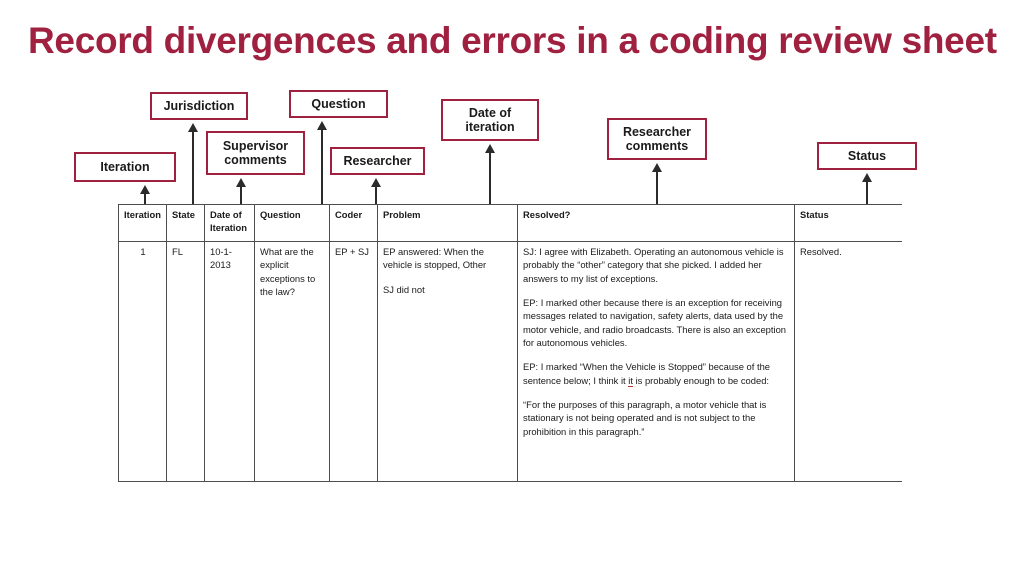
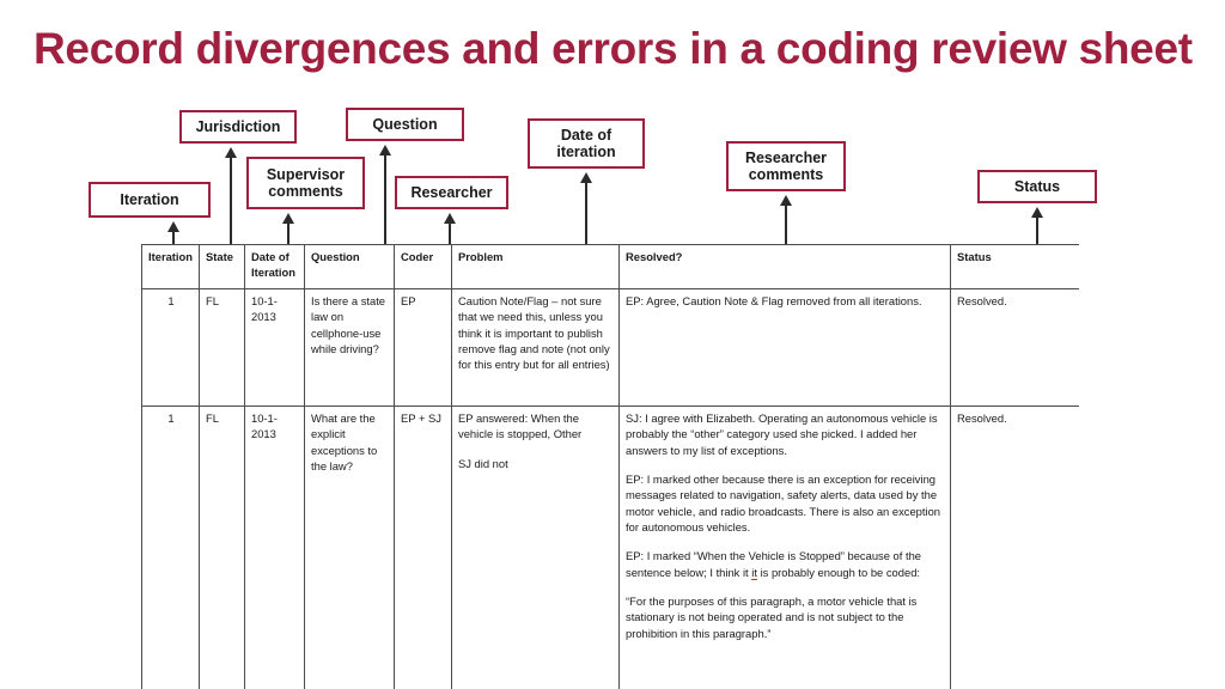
  Record divergences and errors in a coding review sheet
  Iteration
  Jurisdiction
  Supervisor comments
  Question
  Researcher
  Date of iteration
  Researcher comments
  Status
  Iteration	State	Date of Iteration	Question	Coder	Problem	Resolved?	Status
+ 1	FL	10-1-2013	Is there a state law on cellphone-use while driving?	EP	Caution Note/Flag – not sure that we need this, unless you think it is important to publish remove flag and note (not only for this entry but for all entries)	EP: Agree, Caution Note & Flag removed from all iterations.	Resolved.
- 1	FL	10-1-2013	What are the explicit exceptions to the law?	EP + SJ	EP answered: When the vehicle is stopped, Other SJ did not	SJ: I agree with Elizabeth. Operating an autonomous vehicle is probably the “other” category that she picked. I added her answers to my list of exceptions. EP: I marked other because there is an exception for receiving messages related to navigation, safety alerts, data used by the motor vehicle, and radio broadcasts. There is also an exception for autonomous vehicles. EP: I marked “When the Vehicle is Stopped” because of the sentence below; I think it it is probably enough to be coded: “For the purposes of this paragraph, a motor vehicle that is stationary is not being operated and is not subject to the prohibition in this paragraph.”	Resolved.
+ 1	FL	10-1-2013	What are the explicit exceptions to the law?	EP + SJ	EP answered: When the vehicle is stopped, Other SJ did not	SJ: I agree with Elizabeth. Operating an autonomous vehicle is probably the “other” category used she picked. I added her answers to my list of exceptions. EP: I marked other because there is an exception for receiving messages related to navigation, safety alerts, data used by the motor vehicle, and radio broadcasts. There is also an exception for autonomous vehicles. EP: I marked “When the Vehicle is Stopped” because of the sentence below; I think it it is probably enough to be coded: “For the purposes of this paragraph, a motor vehicle that is stationary is not being operated and is not subject to the prohibition in this paragraph.”	Resolved.
